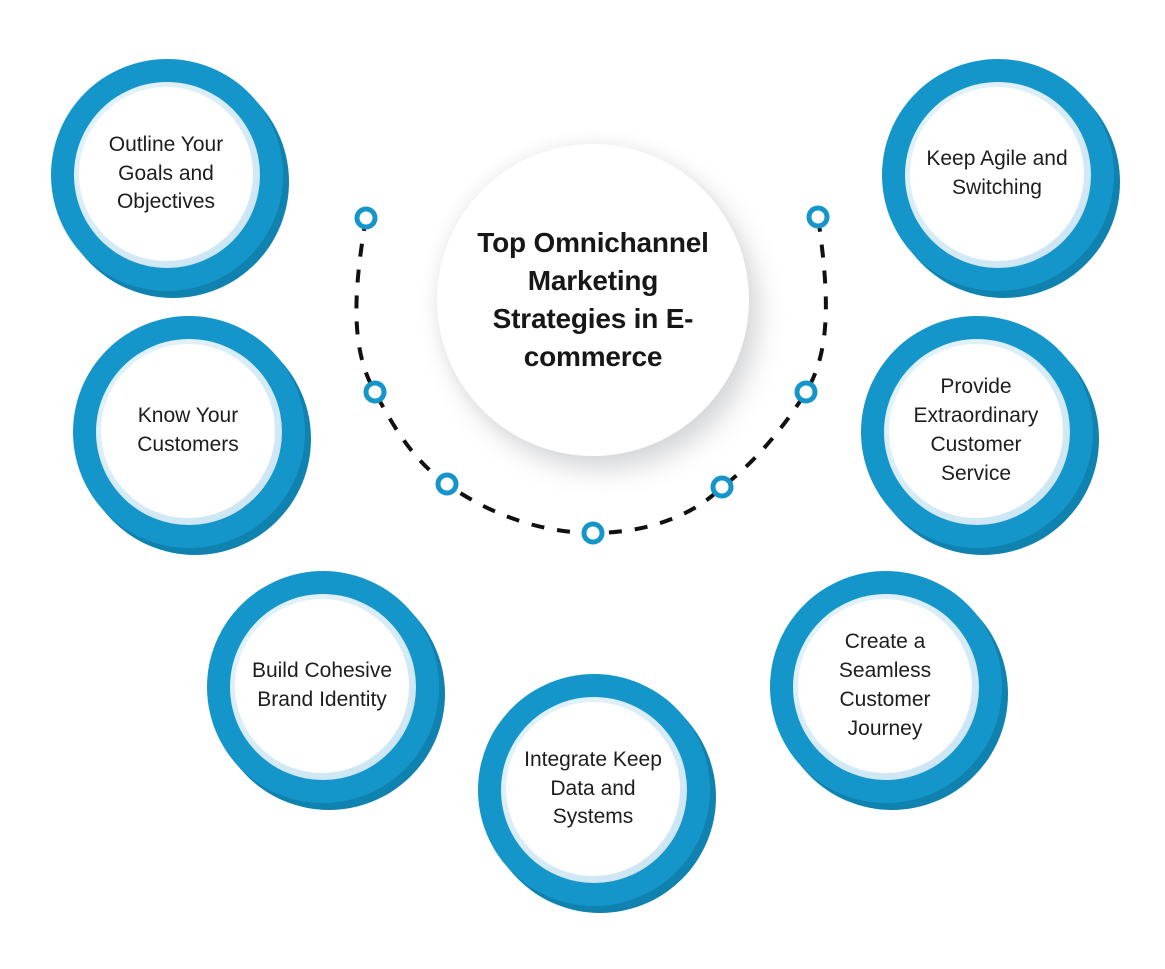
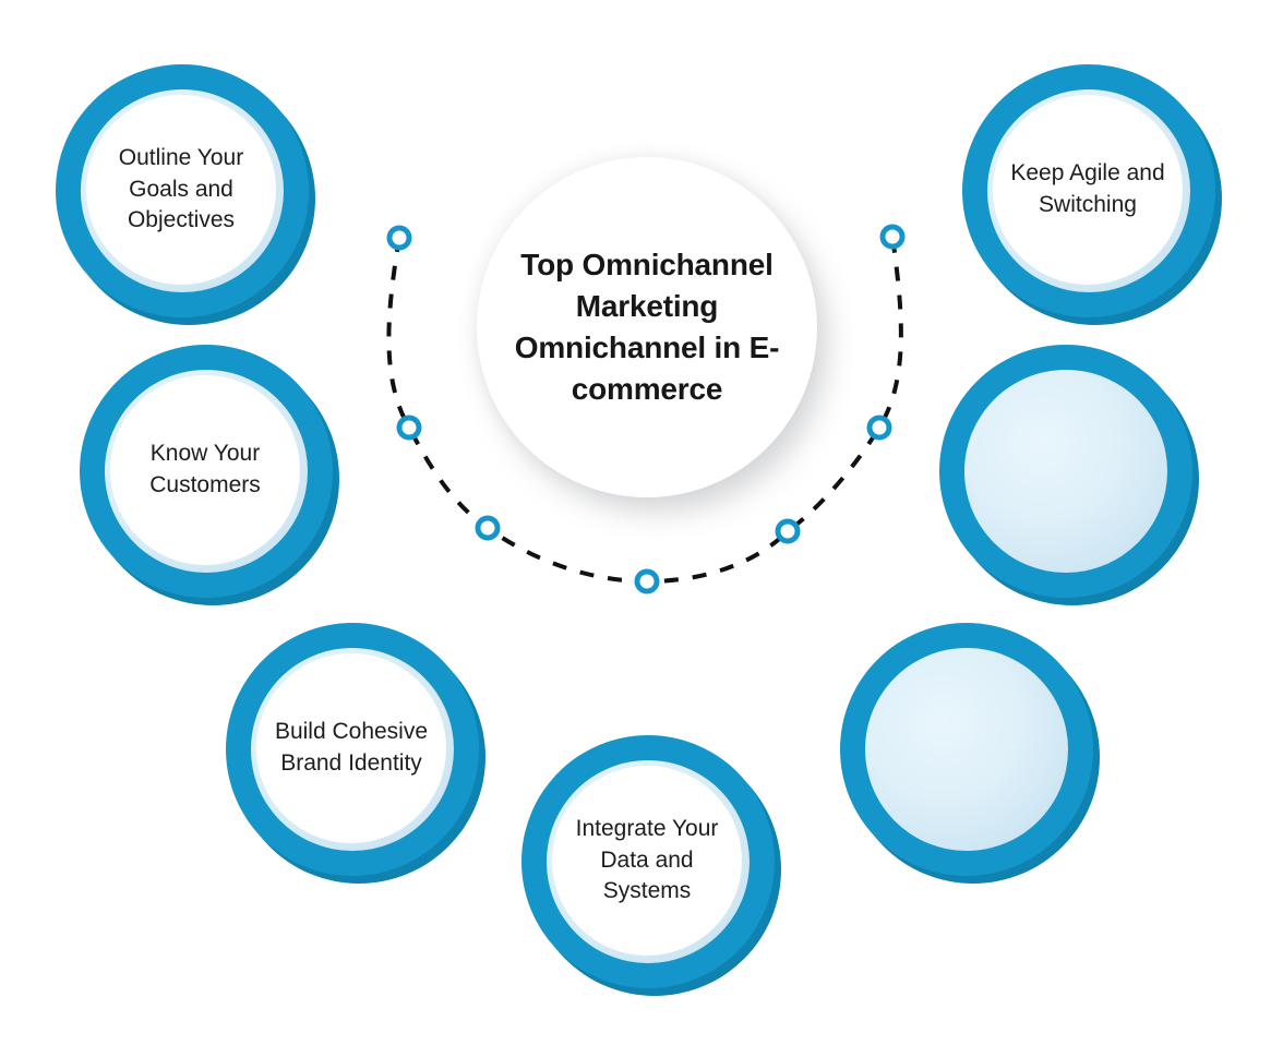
- Top Omnichannel Marketing Strategies in E-commerce
+ Top Omnichannel Marketing Omnichannel in E-commerce
  Outline Your Goals and Objectives
  Know Your Customers
  Build Cohesive Brand Identity
- Integrate Keep Data and Systems
+ Integrate Your Data and Systems
- Create a Seamless Customer Journey
- Provide Extraordinary Customer Service
  Keep Agile and Switching
